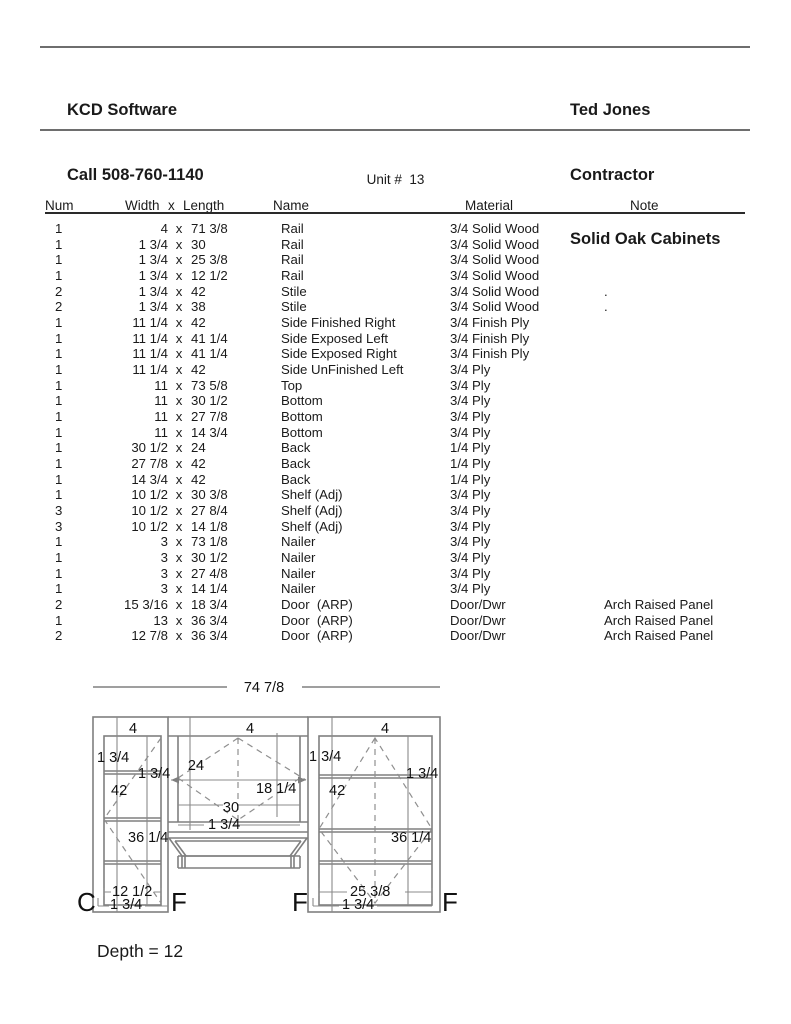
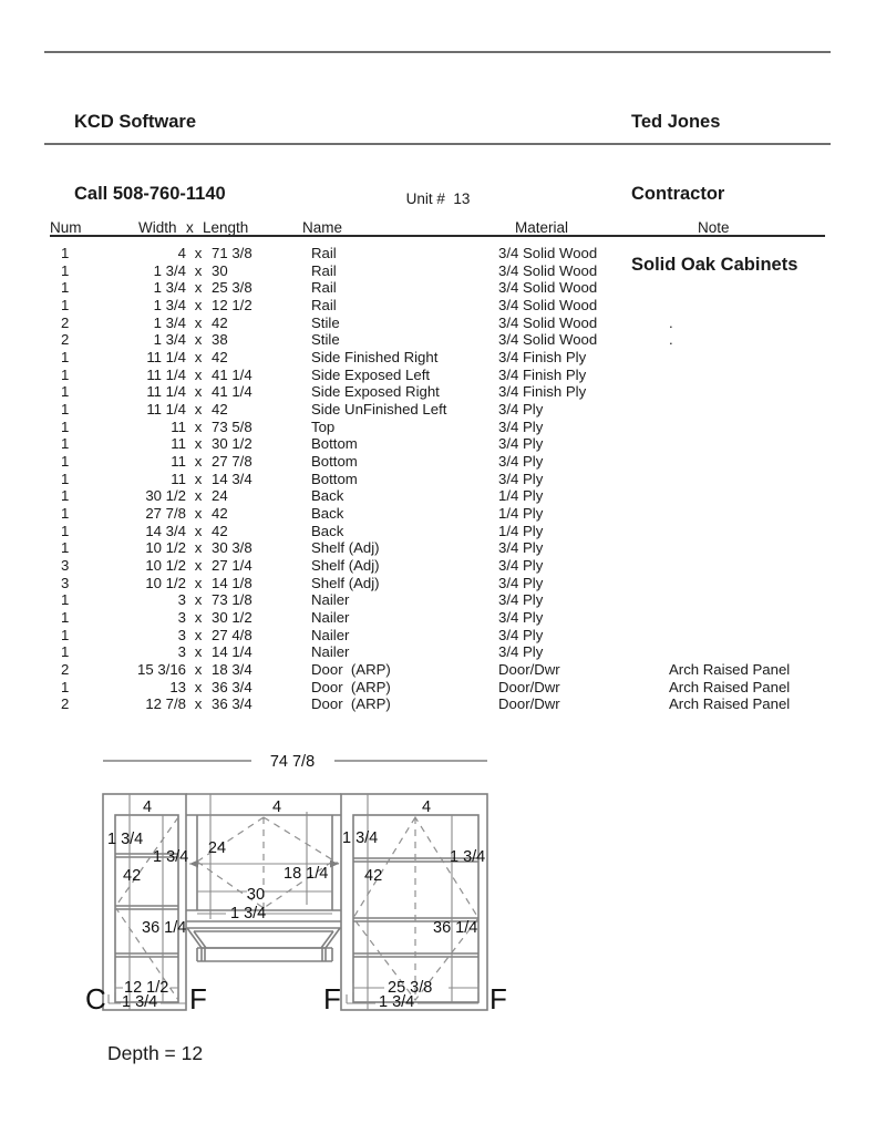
  KCD Software
  Call 508-760-1140
  Ted Jones
  Contractor
  Solid Oak Cabinets
  Unit # 13
  Num
  Width
  x
  Length
  Name
  Material
  Note
  1
  4
  x
  71 3/8
  Rail
  3/4 Solid Wood
  1
  1 3/4
  x
  30
  Rail
  3/4 Solid Wood
  1
  1 3/4
  x
  25 3/8
  Rail
  3/4 Solid Wood
  1
  1 3/4
  x
  12 1/2
  Rail
  3/4 Solid Wood
  2
  1 3/4
  x
  42
  Stile
  3/4 Solid Wood
  .
  2
  1 3/4
  x
  38
  Stile
  3/4 Solid Wood
  .
  1
  11 1/4
  x
  42
  Side Finished Right
  3/4 Finish Ply
  1
  11 1/4
  x
  41 1/4
  Side Exposed Left
  3/4 Finish Ply
  1
  11 1/4
  x
  41 1/4
  Side Exposed Right
  3/4 Finish Ply
  1
  11 1/4
  x
  42
  Side UnFinished Left
  3/4 Ply
  1
  11
  x
  73 5/8
  Top
  3/4 Ply
  1
  11
  x
  30 1/2
  Bottom
  3/4 Ply
  1
  11
  x
  27 7/8
  Bottom
  3/4 Ply
  1
  11
  x
  14 3/4
  Bottom
  3/4 Ply
  1
  30 1/2
  x
  24
  Back
  1/4 Ply
  1
  27 7/8
  x
  42
  Back
  1/4 Ply
  1
  14 3/4
  x
  42
  Back
  1/4 Ply
  1
  10 1/2
  x
  30 3/8
  Shelf (Adj)
  3/4 Ply
  3
  10 1/2
  x
- 27 8/4
+ 27 1/4
  Shelf (Adj)
  3/4 Ply
  3
  10 1/2
  x
  14 1/8
  Shelf (Adj)
  3/4 Ply
  1
  3
  x
  73 1/8
  Nailer
  3/4 Ply
  1
  3
  x
  30 1/2
  Nailer
  3/4 Ply
  1
  3
  x
  27 4/8
  Nailer
  3/4 Ply
  1
  3
  x
  14 1/4
  Nailer
  3/4 Ply
  2
  15 3/16
  x
  18 3/4
  Door (ARP)
  Door/Dwr
  Arch Raised Panel
  1
  13
  x
  36 3/4
  Door (ARP)
  Door/Dwr
  Arch Raised Panel
  2
  12 7/8
  x
  36 3/4
  Door (ARP)
  Door/Dwr
  Arch Raised Panel
  74 7/8
  4
  1 3/4
  1 3/4
  42
  36 1/4
  12 1/2
  1 3/4
  4
  24
  18 1/4
  30
  1 3/4
  1 3/4
  4
  1 3/4
  42
  36 1/4
  25 3/8
  1 3/4
  C
  F
  F
  F
  Depth = 12
